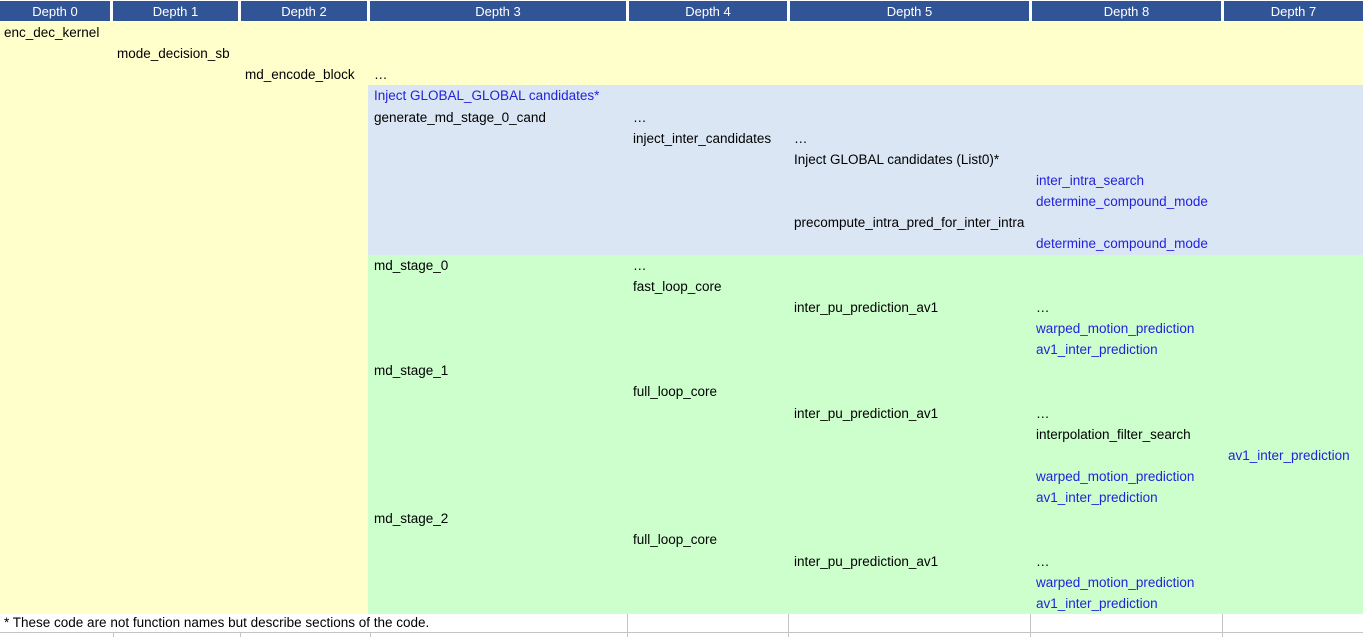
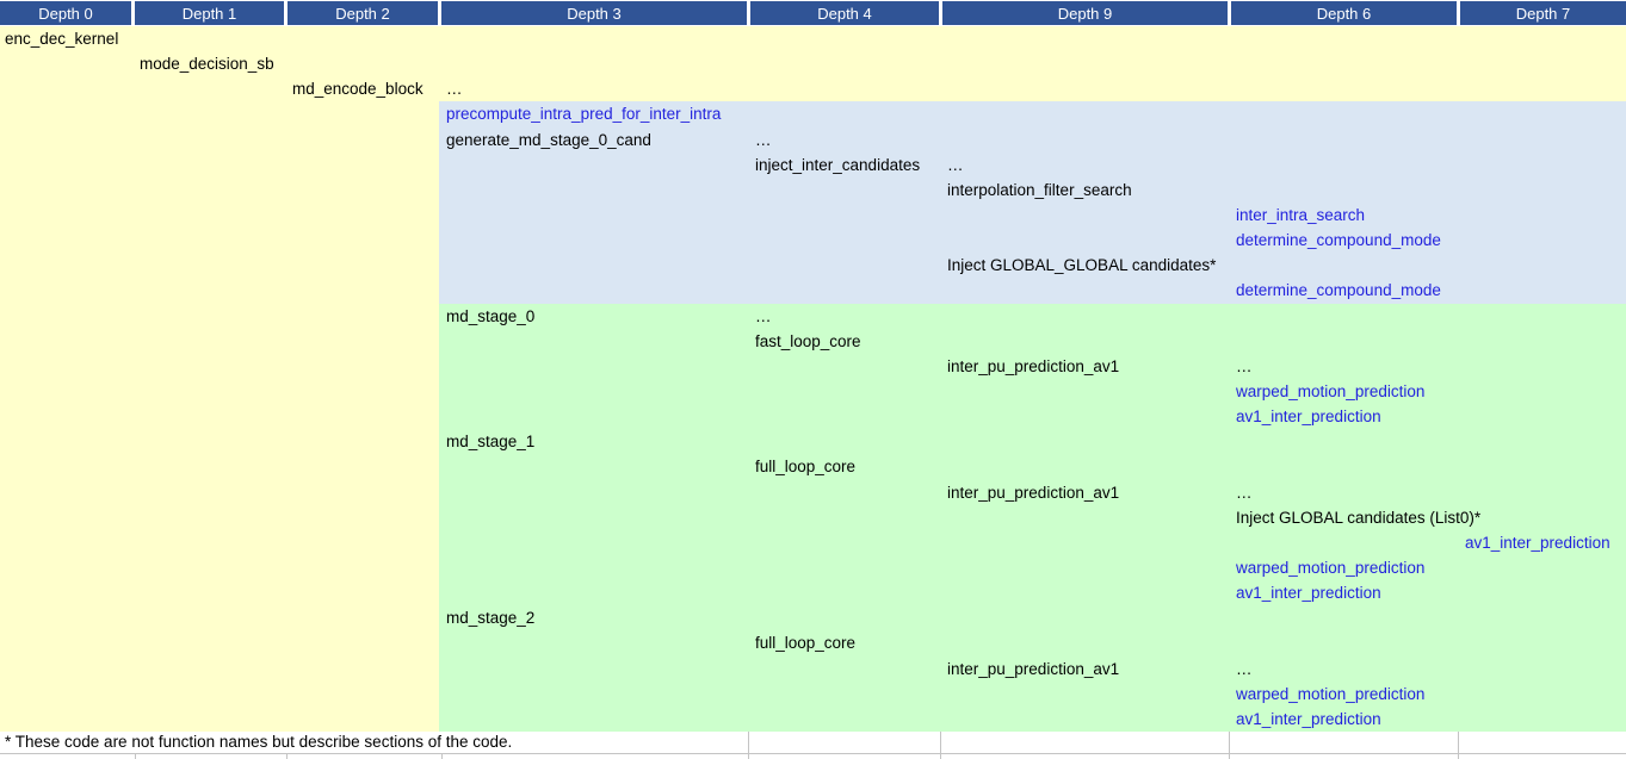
  Depth 0
  Depth 1
  Depth 2
  Depth 3
  Depth 4
- Depth 5
+ Depth 9
- Depth 8
+ Depth 6
  Depth 7
  enc_dec_kernel
  mode_decision_sb
  md_encode_block
  …
- Inject GLOBAL_GLOBAL candidates*
+ precompute_intra_pred_for_inter_intra
  generate_md_stage_0_cand
  …
  inject_inter_candidates
  …
- Inject GLOBAL candidates (List0)*
+ interpolation_filter_search
  inter_intra_search
  determine_compound_mode
- precompute_intra_pred_for_inter_intra
+ Inject GLOBAL_GLOBAL candidates*
  determine_compound_mode
  md_stage_0
  …
  fast_loop_core
  inter_pu_prediction_av1
  …
  warped_motion_prediction
  av1_inter_prediction
  md_stage_1
  full_loop_core
  inter_pu_prediction_av1
  …
- interpolation_filter_search
+ Inject GLOBAL candidates (List0)*
  av1_inter_prediction
  warped_motion_prediction
  av1_inter_prediction
  md_stage_2
  full_loop_core
  inter_pu_prediction_av1
  …
  warped_motion_prediction
  av1_inter_prediction
  * These code are not function names but describe sections of the code.
